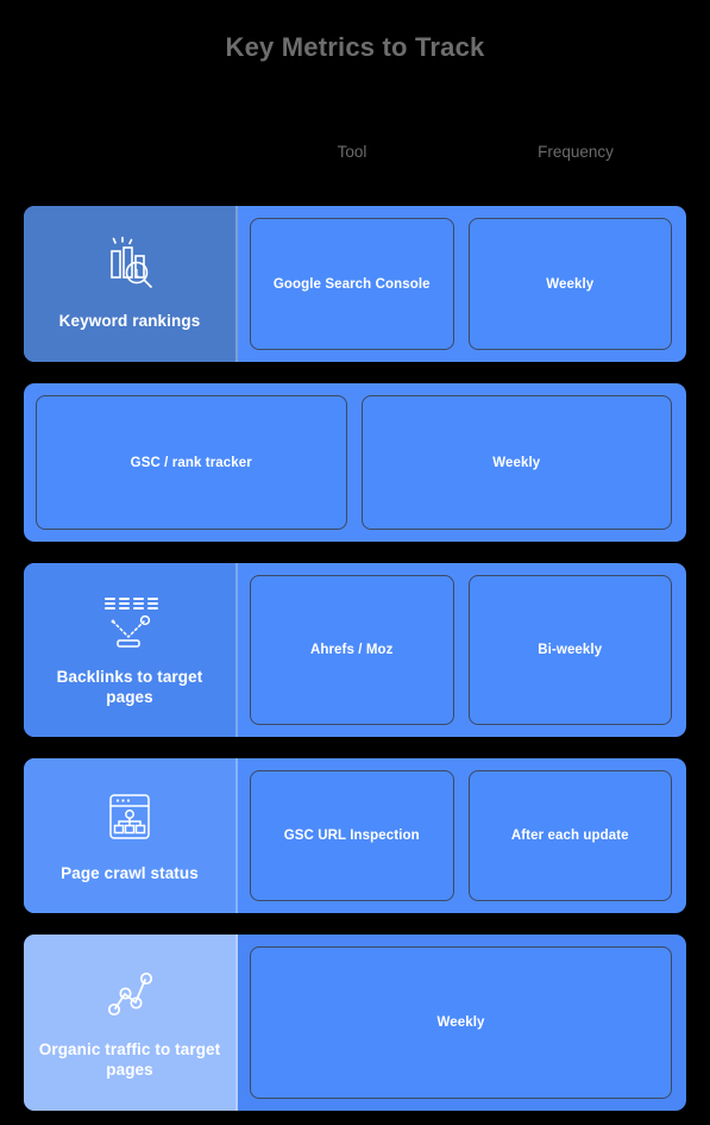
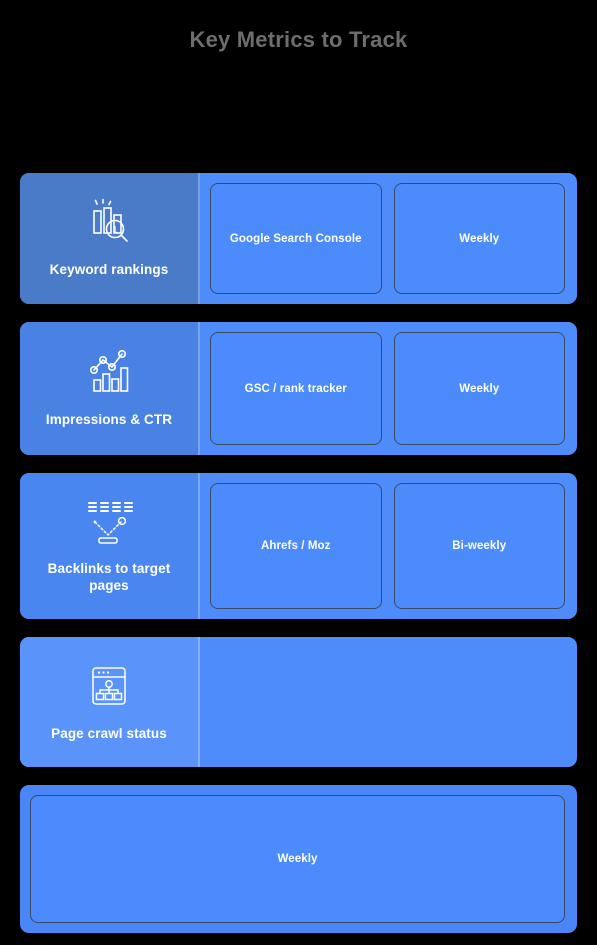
  Key Metrics to Track
- Tool
- Frequency
  1
  Keyword rankings
  Google Search Console
  Weekly
+ Impressions & CTR
  GSC / rank tracker
  Weekly
  Backlinks to target pages
  Ahrefs / Moz
  Bi-weekly
  Page crawl status
- GSC URL Inspection
- After each update
- Organic traffic to target pages
  Weekly
